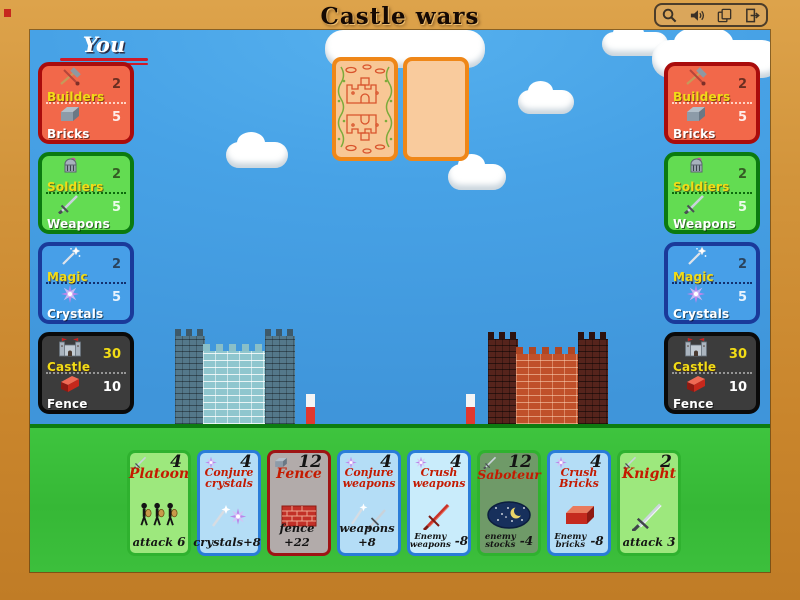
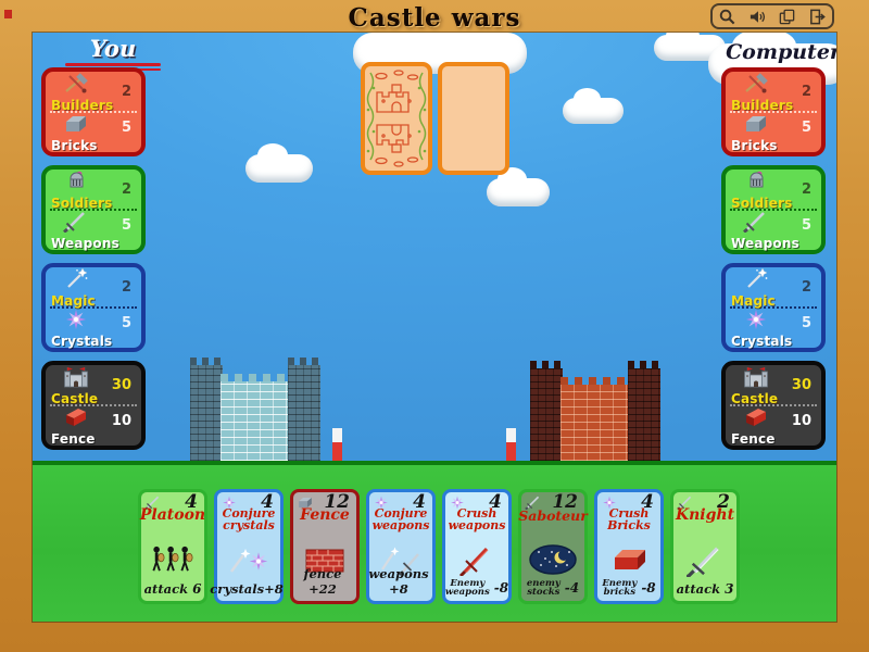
  Castle wars
  You
+ Computer
  2
  Builders
  5
  Bricks
  2
  Soldiers
  5
  Weapons
  2
  Magic
  5
  Crystals
  30
  Castle
  10
  Fence
  2
  Builders
  5
  Bricks
  2
  Soldiers
  5
  Weapons
  2
  Magic
  5
  Crystals
  30
  Castle
  10
  Fence
  4
  Platoon
  attack
  6
  4
  Conjure
  crystals
  crystals+8
  12
  Fence
  fence +22
  4
  Conjure
  weapons
  weapons +8
  4
  Crush
  weapons
  Enemy
  weapons
  -8
  12
  Saboteur
  enemy
  stocks
  -4
  4
  Crush
  Bricks
  Enemy
  bricks
  -8
  2
  Knight
  attack
  3
